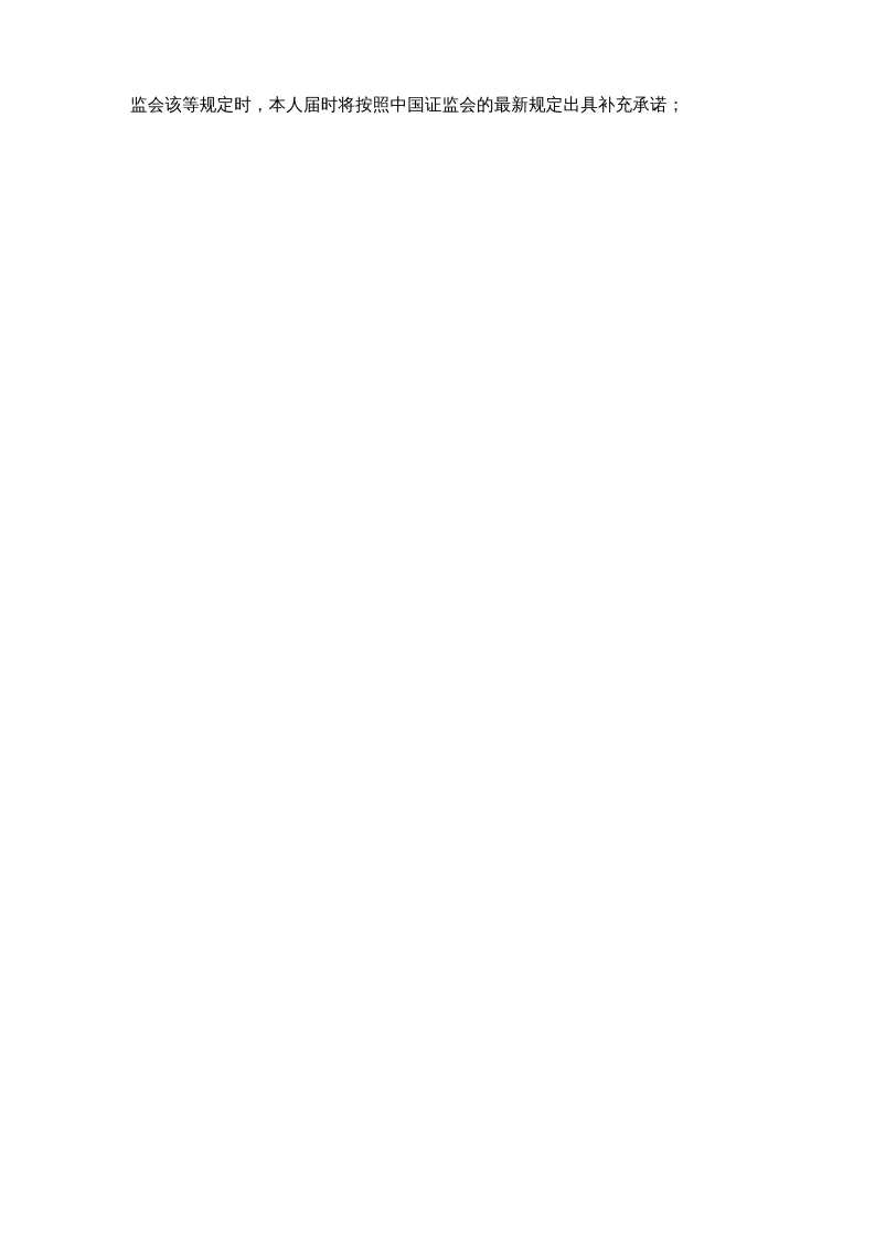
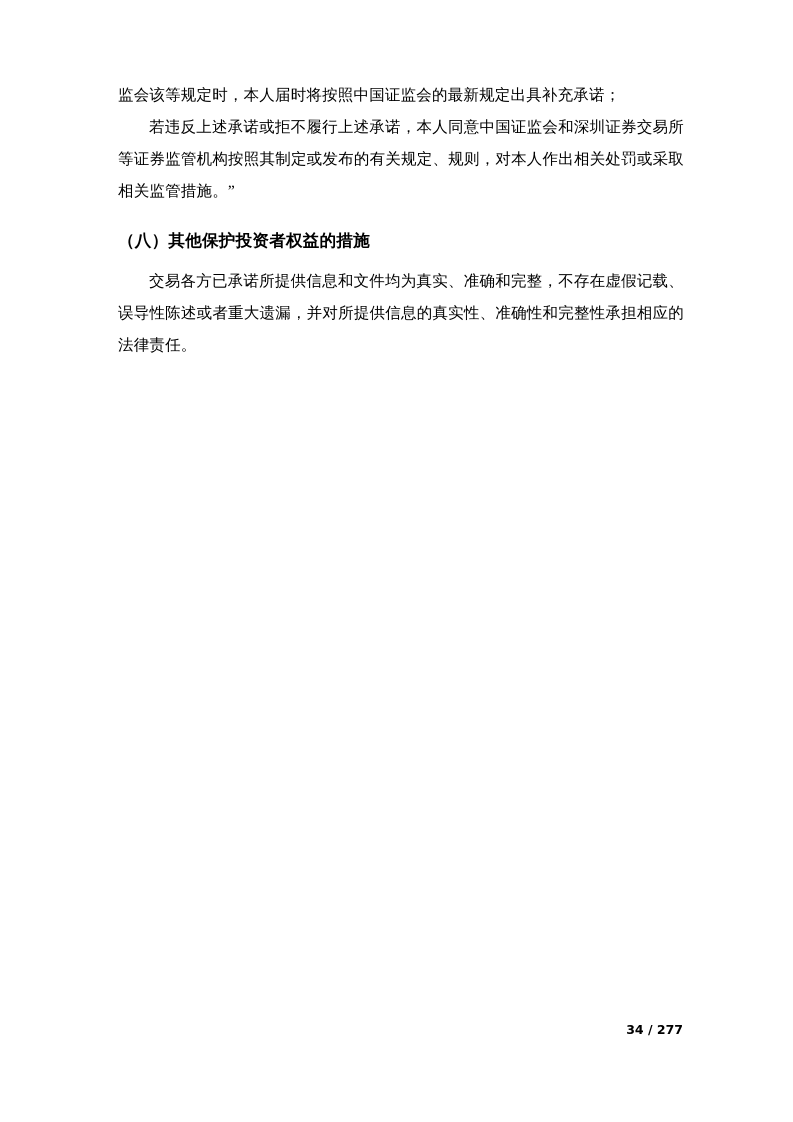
  监会该等规定时，本人届时将按照中国证监会的最新规定出具补充承诺；
+ 若违反上述承诺或拒不履行上述承诺，本人同意中国证监会和深圳证券交易所等证券监管机构按照其制定或发布的有关规定、规则，对本人作出相关处罚或采取相关监管措施。”
+ （八）其他保护投资者权益的措施
+ 交易各方已承诺所提供信息和文件均为真实、准确和完整，不存在虚假记载、误导性陈述或者重大遗漏，并对所提供信息的真实性、准确性和完整性承担相应的法律责任。
+ 34 / 277
